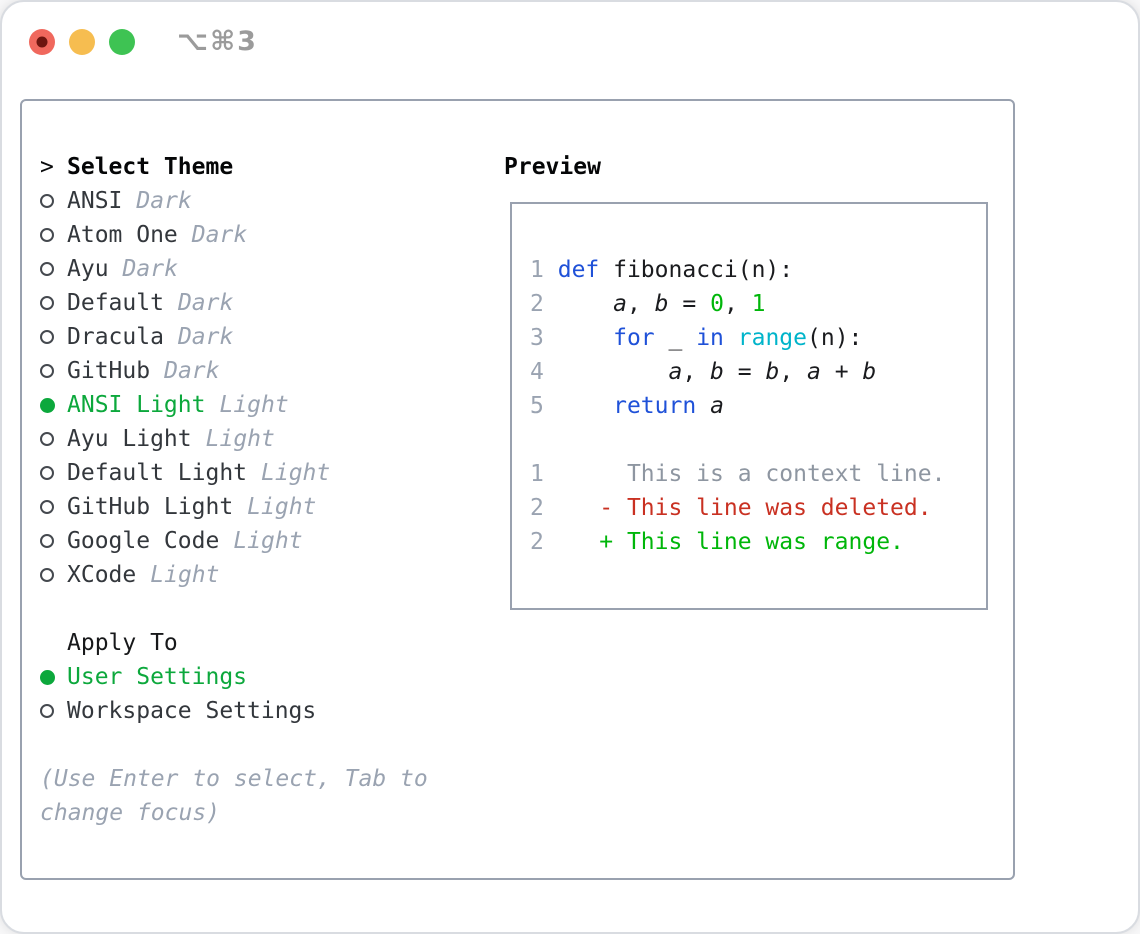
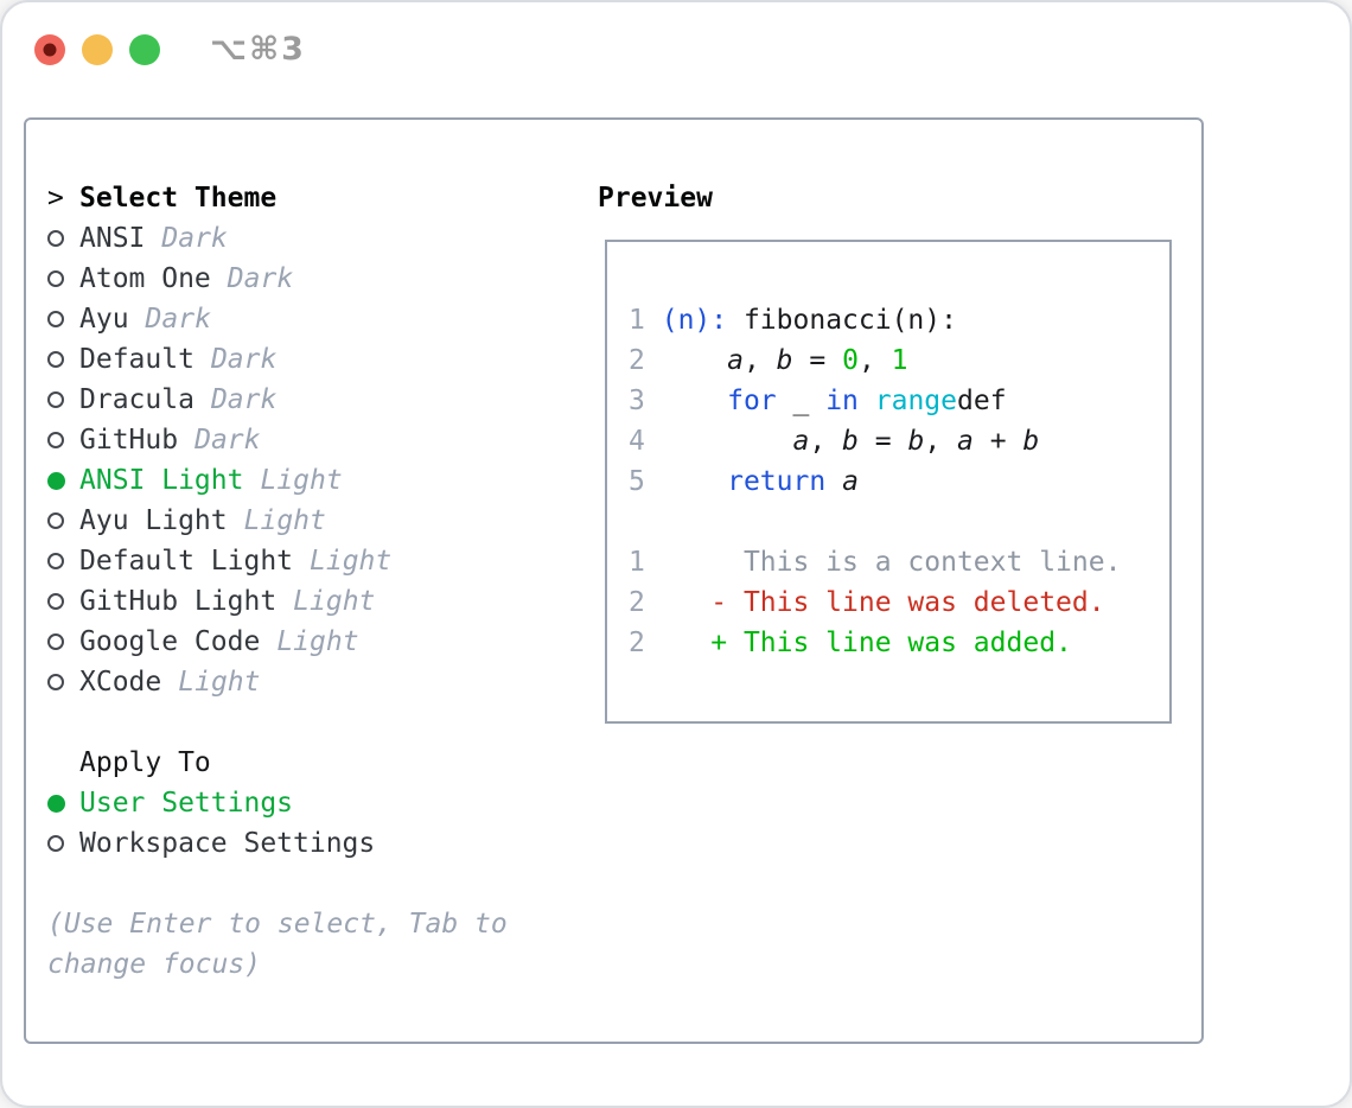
  ⌥⌘3
  >
  Select Theme
  ANSI
  Dark
  Atom One
  Dark
  Ayu
  Dark
  Default
  Dark
  Dracula
  Dark
  GitHub
  Dark
  ANSI Light
  Light
  Ayu Light
  Light
  Default Light
  Light
  GitHub Light
  Light
  Google Code
  Light
  XCode
  Light
  Apply To
  User Settings
  Workspace Settings
  (Use Enter to select, Tab to
  change focus)
  Preview
- 1 def fibonacci(n):
+ 1 (n): fibonacci(n):
  2 a, b = 0, 1
- 3 for _ in range(n):
+ 3 for _ in rangedef
  4 a, b = b, a + b
  5 return a
  1 This is a context line.
  2 - This line was deleted.
- 2 + This line was range.
+ 2 + This line was added.
